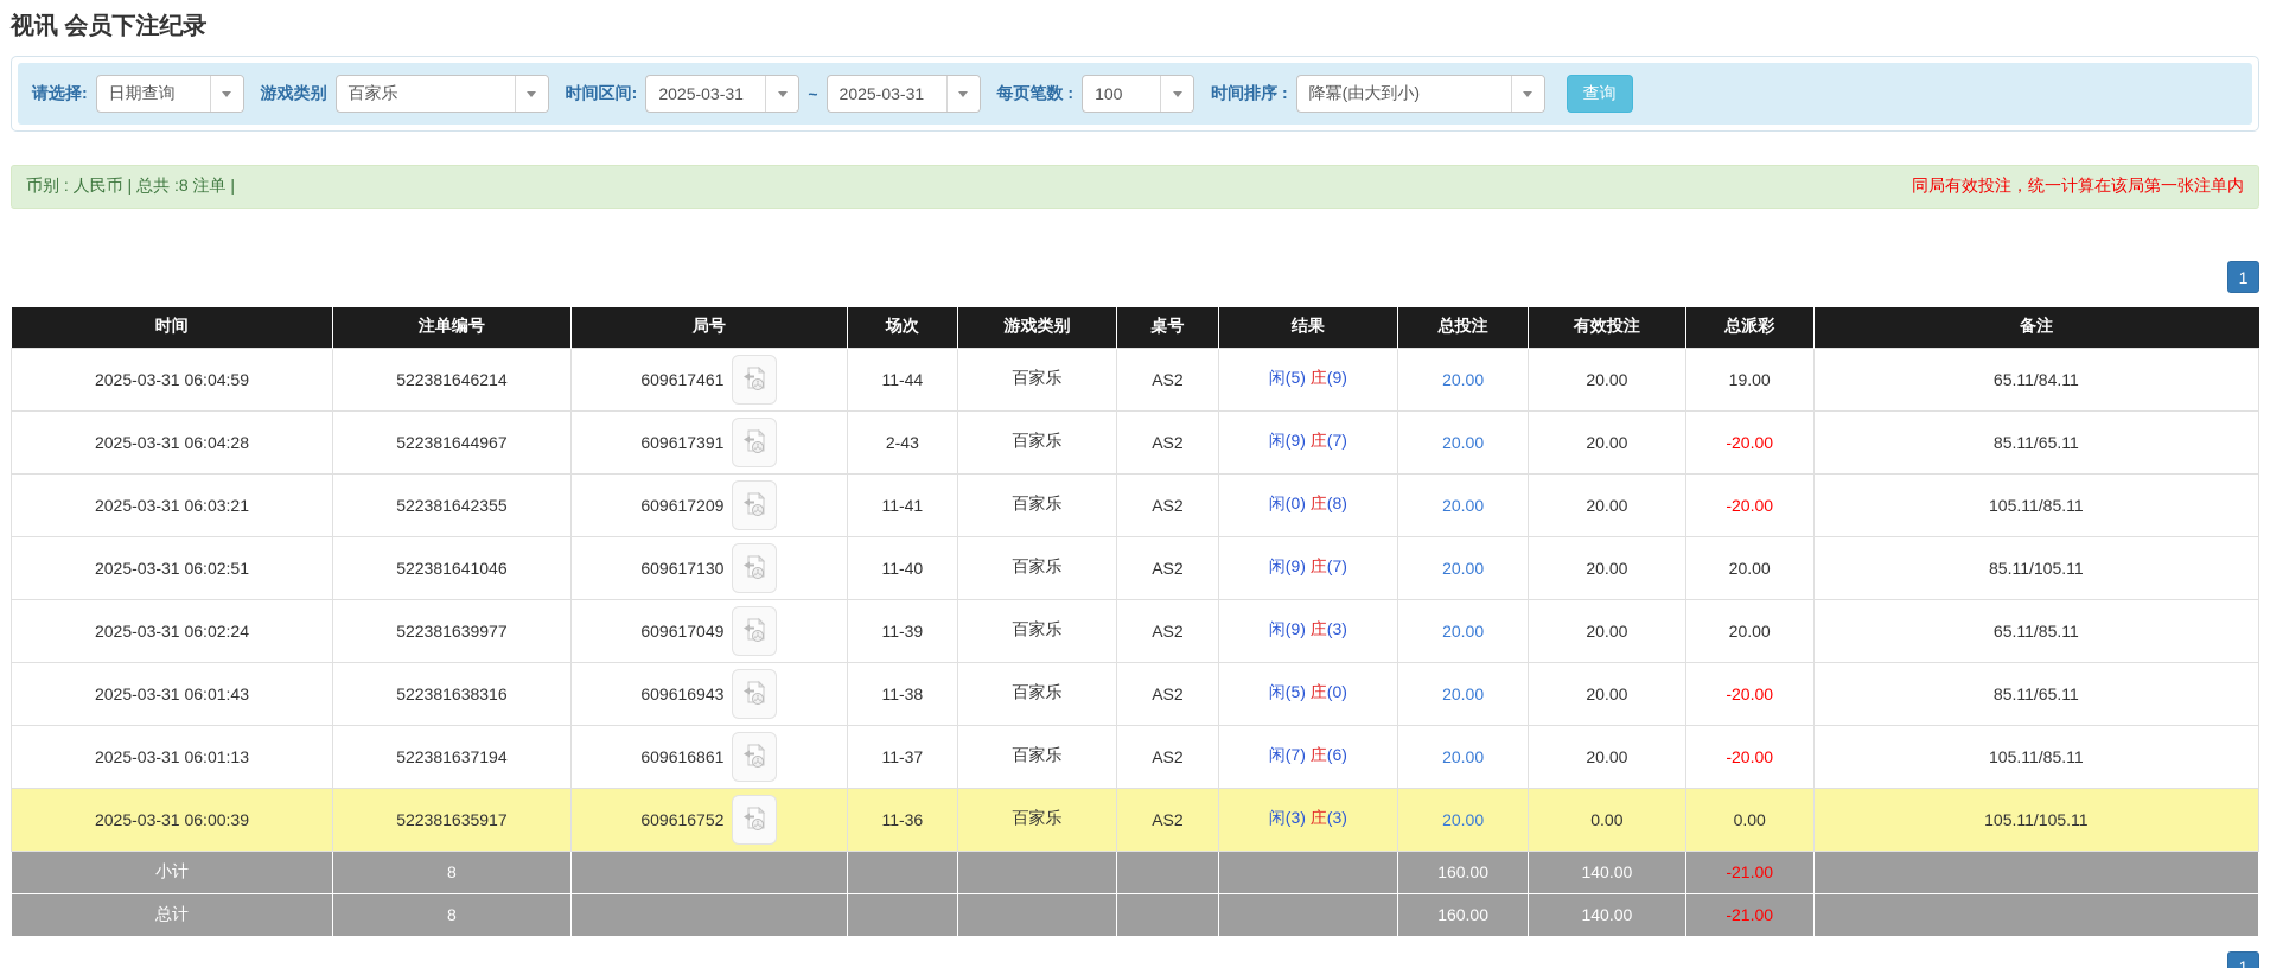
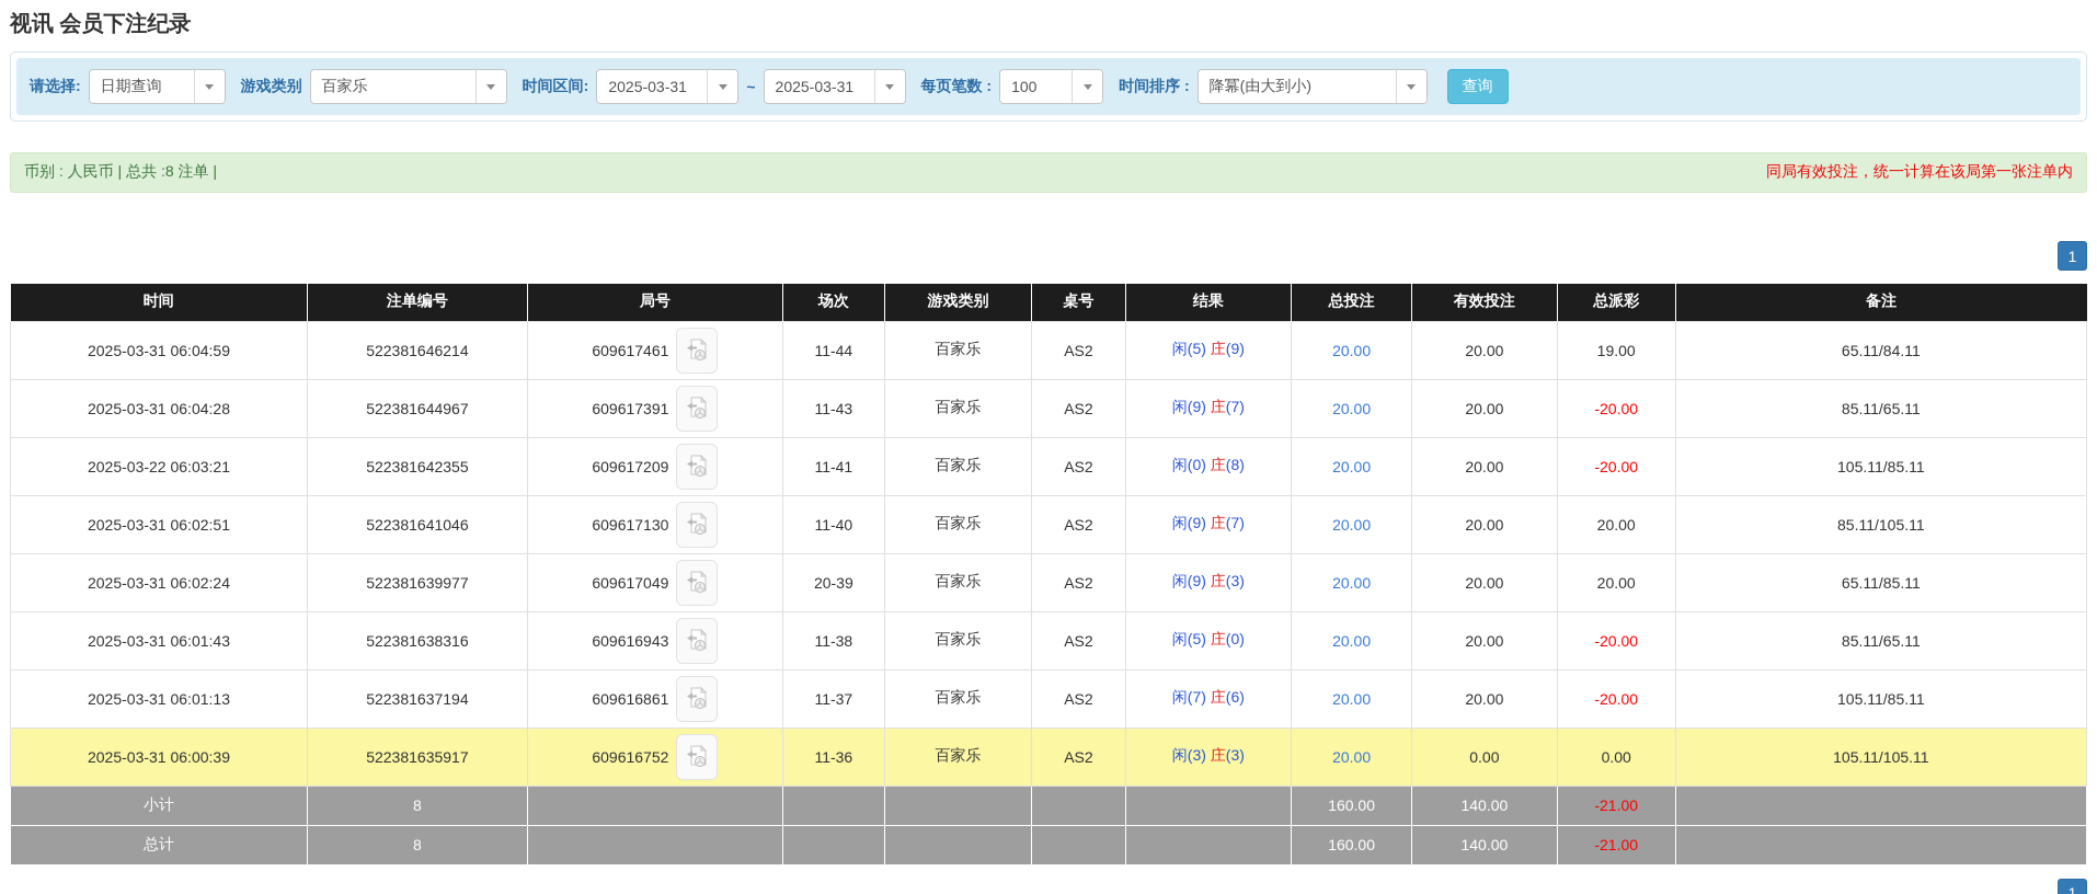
  视讯 会员下注纪录
  请选择:
  日期查询
  游戏类别
  百家乐
  时间区间:
  2025-03-31
  ~
  2025-03-31
  每页笔数 :
  100
  时间排序 :
  降冪(由大到小)
  查询
  币别 : 人民币 | 总共 :8 注单 |
  同局有效投注，统一计算在该局第一张注单内
  1
  时间	注单编号	局号	场次	游戏类别	桌号	结果	总投注	有效投注	总派彩	备注
  2025-03-31 06:04:59	522381646214	609617461	11-44	百家乐	AS2	闲(5) 庄(9)	20.00	20.00	19.00	65.11/84.11
- 2025-03-31 06:04:28	522381644967	609617391	2-43	百家乐	AS2	闲(9) 庄(7)	20.00	20.00	-20.00	85.11/65.11
+ 2025-03-31 06:04:28	522381644967	609617391	11-43	百家乐	AS2	闲(9) 庄(7)	20.00	20.00	-20.00	85.11/65.11
- 2025-03-31 06:03:21	522381642355	609617209	11-41	百家乐	AS2	闲(0) 庄(8)	20.00	20.00	-20.00	105.11/85.11
+ 2025-03-22 06:03:21	522381642355	609617209	11-41	百家乐	AS2	闲(0) 庄(8)	20.00	20.00	-20.00	105.11/85.11
  2025-03-31 06:02:51	522381641046	609617130	11-40	百家乐	AS2	闲(9) 庄(7)	20.00	20.00	20.00	85.11/105.11
- 2025-03-31 06:02:24	522381639977	609617049	11-39	百家乐	AS2	闲(9) 庄(3)	20.00	20.00	20.00	65.11/85.11
+ 2025-03-31 06:02:24	522381639977	609617049	20-39	百家乐	AS2	闲(9) 庄(3)	20.00	20.00	20.00	65.11/85.11
  2025-03-31 06:01:43	522381638316	609616943	11-38	百家乐	AS2	闲(5) 庄(0)	20.00	20.00	-20.00	85.11/65.11
  2025-03-31 06:01:13	522381637194	609616861	11-37	百家乐	AS2	闲(7) 庄(6)	20.00	20.00	-20.00	105.11/85.11
  2025-03-31 06:00:39	522381635917	609616752	11-36	百家乐	AS2	闲(3) 庄(3)	20.00	0.00	0.00	105.11/105.11
  小计	8						160.00	140.00	-21.00
  总计	8						160.00	140.00	-21.00
  1
